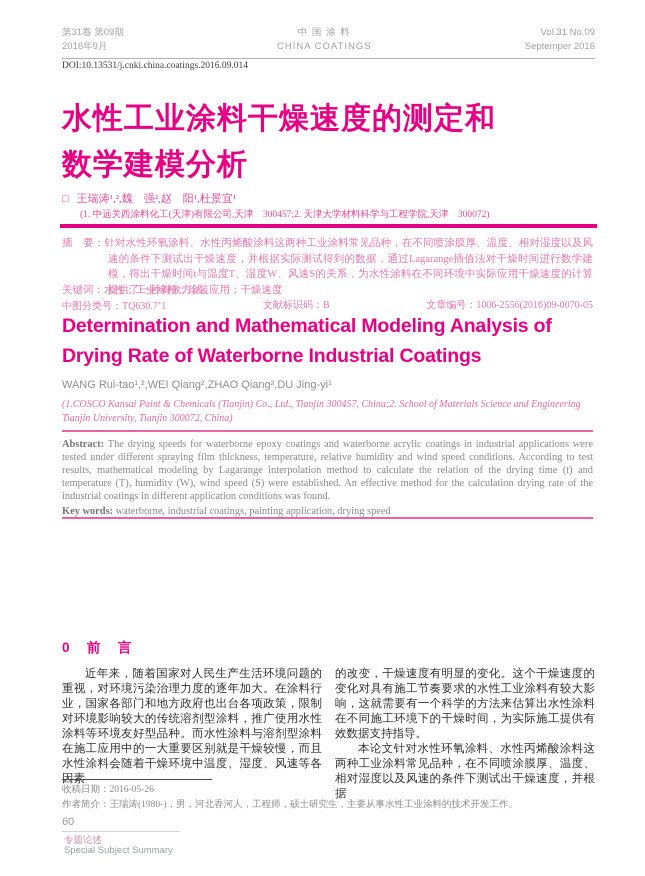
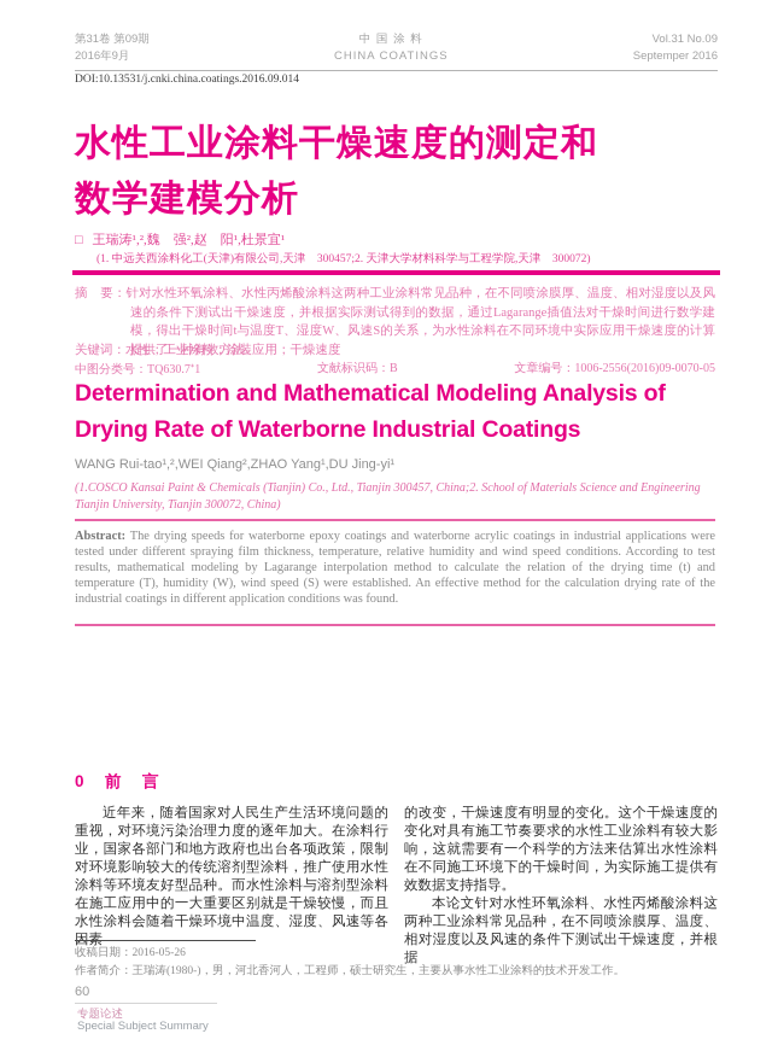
  第31卷 第09期
  2016年9月
  中 国 涂 料
  CHINA COATINGS
  Vol.31 No.09
  Septemper 2016
  DOI:10.13531/j.cnki.china.coatings.2016.09.014
  水性工业涂料干燥速度的测定和
  数学建模分析
  □ 王瑞涛¹,²,魏 强²,赵 阳¹,杜景宜¹
  (1. 中远关西涂料化工(天津)有限公司,天津 300457;2. 天津大学材料科学与工程学院,天津 300072)
  摘 要：针对水性环氧涂料、水性丙烯酸涂料这两种工业涂料常见品种，在不同喷涂膜厚、温度、相对湿度以及风速的条件下测试出干燥速度，并根据实际测试得到的数据，通过Lagarange插值法对干燥时间进行数学建模，得出干燥时间t与温度T、湿度W、风速S的关系，为水性涂料在不同环境中实际应用干燥速度的计算提供了一种有效方法。
  关键词：水性；工业涂料；涂装应用；干燥速度
  中图分类号：TQ630.7⁺1
  文献标识码：B
  文章编号：1006-2556(2016)09-0070-05
  Determination and Mathematical Modeling Analysis of
  Drying Rate of Waterborne Industrial Coatings
- WANG Rui-tao¹,²,WEI Qiang²,ZHAO Qiang²,DU Jing-yi¹
+ WANG Rui-tao¹,²,WEI Qiang²,ZHAO Yang¹,DU Jing-yi¹
  (1.COSCO Kansai Paint & Chemicals (Tianjin) Co., Ltd., Tianjin 300457, China;2. School of Materials Science and Engineering Tianjin University, Tianjin 300072, China)
  Abstract: The drying speeds for waterborne epoxy coatings and waterborne acrylic coatings in industrial applications were tested under different spraying film thickness, temperature, relative humidity and wind speed conditions. According to test results, mathematical modeling by Lagarange interpolation method to calculate the relation of the drying time (t) and temperature (T), humidity (W), wind speed (S) were established. An effective method for the calculation drying rate of the industrial coatings in different application conditions was found.
- Key words: waterborne, industrial coatings, painting application, drying speed
  0 前 言
  近年来，随着国家对人民生产生活环境问题的重视，对环境污染治理力度的逐年加大。在涂料行业，国家各部门和地方政府也出台各项政策，限制对环境影响较大的传统溶剂型涂料，推广使用水性涂料等环境友好型品种。而水性涂料与溶剂型涂料在施工应用中的一大重要区别就是干燥较慢，而且水性涂料会随着干燥环境中温度、湿度、风速等各
  的改变，干燥速度有明显的变化。这个干燥速度的变化对具有施工节奏要求的水性工业涂料有较大影响，这就需要有一个科学的方法来估算出水性涂料在不同施工环境下的干燥时间，为实际施工提供有效数据支持指导。
  本论文针对水性环氧涂料、水性丙烯酸涂料这两种工业涂料常见品种，在不同喷涂膜厚、温度、相对湿度以及风速的条件下测试出干燥速度，并根据
  收稿日期：2016-05-26
  作者简介：王瑞涛(1980-)，男，河北香河人，工程师，硕士研究生，主要从事水性工业涂料的技术开发工作。
  60
  专题论述
  Special Subject Summary
